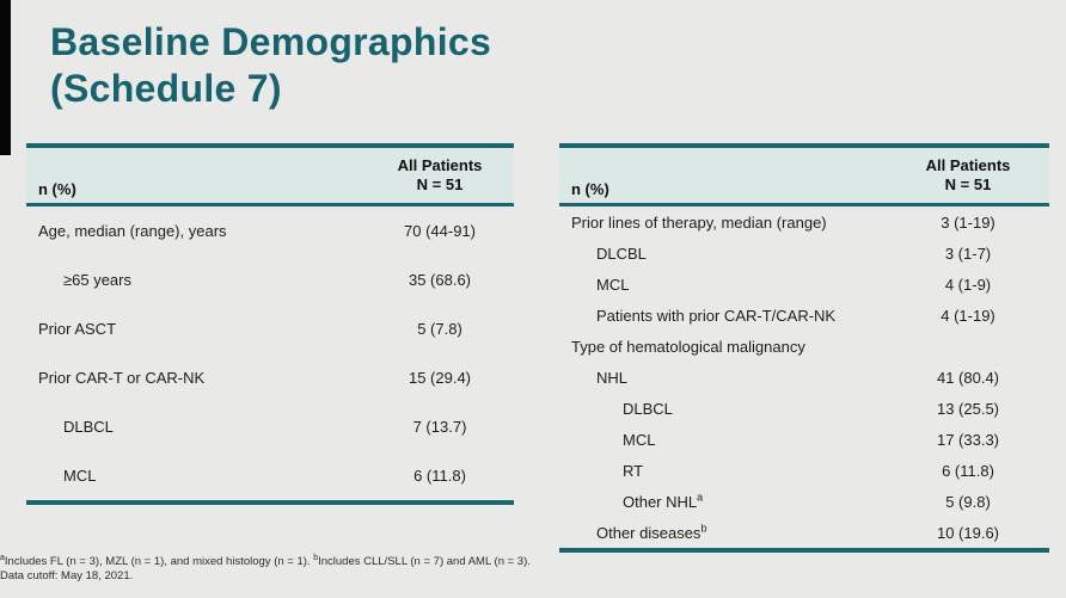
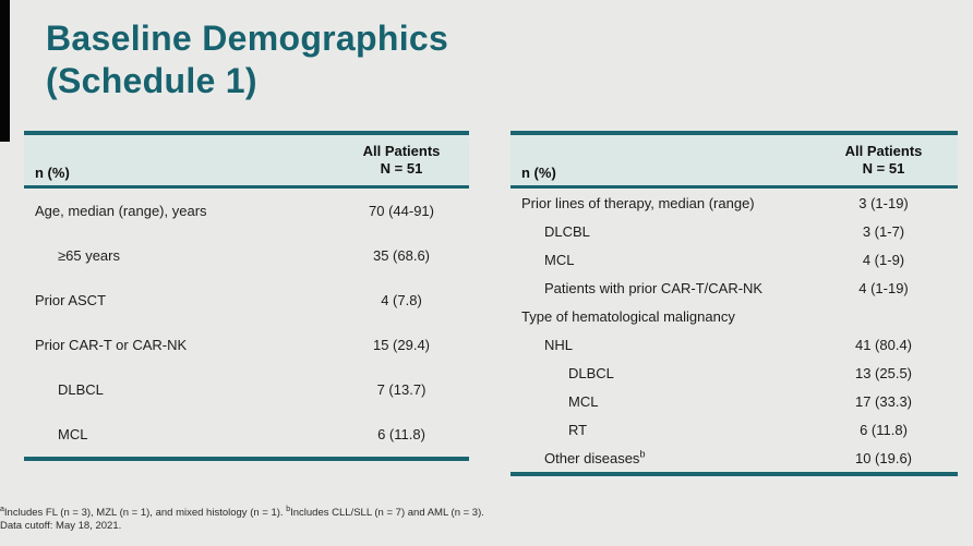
  Baseline Demographics
- (Schedule 7)
+ (Schedule 1)
  n (%)
  All Patients
  N = 51
  Age, median (range), years
  70 (44-91)
  ≥65 years
  35 (68.6)
  Prior ASCT
- 5 (7.8)
+ 4 (7.8)
  Prior CAR-T or CAR-NK
  15 (29.4)
  DLBCL
  7 (13.7)
  MCL
  6 (11.8)
  n (%)
  All Patients
  N = 51
  Prior lines of therapy, median (range)
  3 (1-19)
  DLCBL
  3 (1-7)
  MCL
  4 (1-9)
  Patients with prior CAR-T/CAR-NK
  4 (1-19)
  Type of hematological malignancy
  NHL
  41 (80.4)
  DLBCL
  13 (25.5)
  MCL
  17 (33.3)
  RT
  6 (11.8)
- Other NHLa
- 5 (9.8)
  Other diseasesb
  10 (19.6)
  Includes FL (n = 3), MZL (n = 1), and mixed histology (n = 1). Includes CLL/SLL (n = 7) and AML (n = 3).
  Data cutoff: May 18, 2021.
